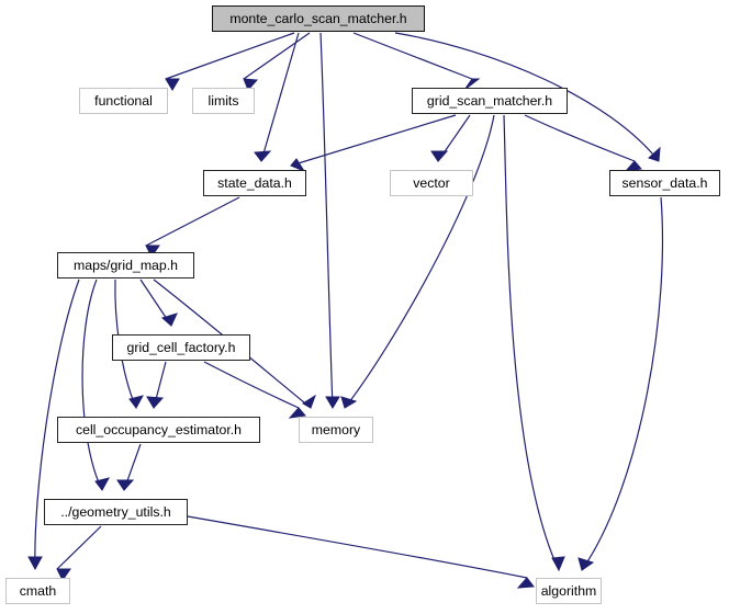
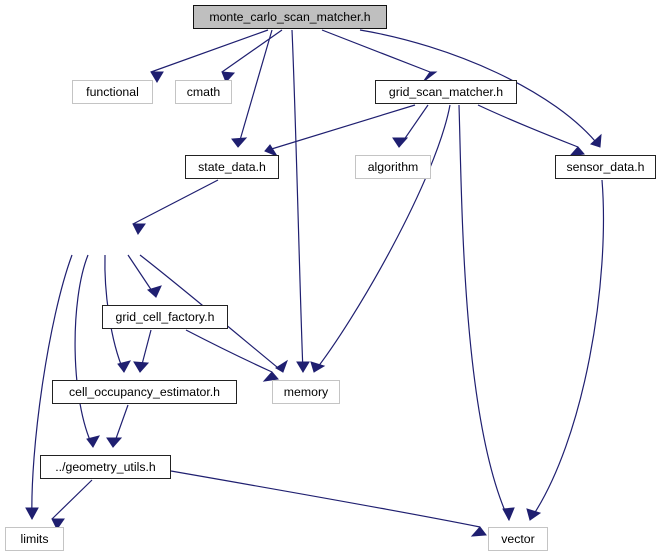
  monte_carlo_scan_matcher.h
  functional
- limits
+ cmath
  grid_scan_matcher.h
  state_data.h
- vector
+ algorithm
  sensor_data.h
- maps/grid_map.h
  grid_cell_factory.h
  cell_occupancy_estimator.h
  memory
  ../geometry_utils.h
- cmath
+ limits
- algorithm
+ vector
